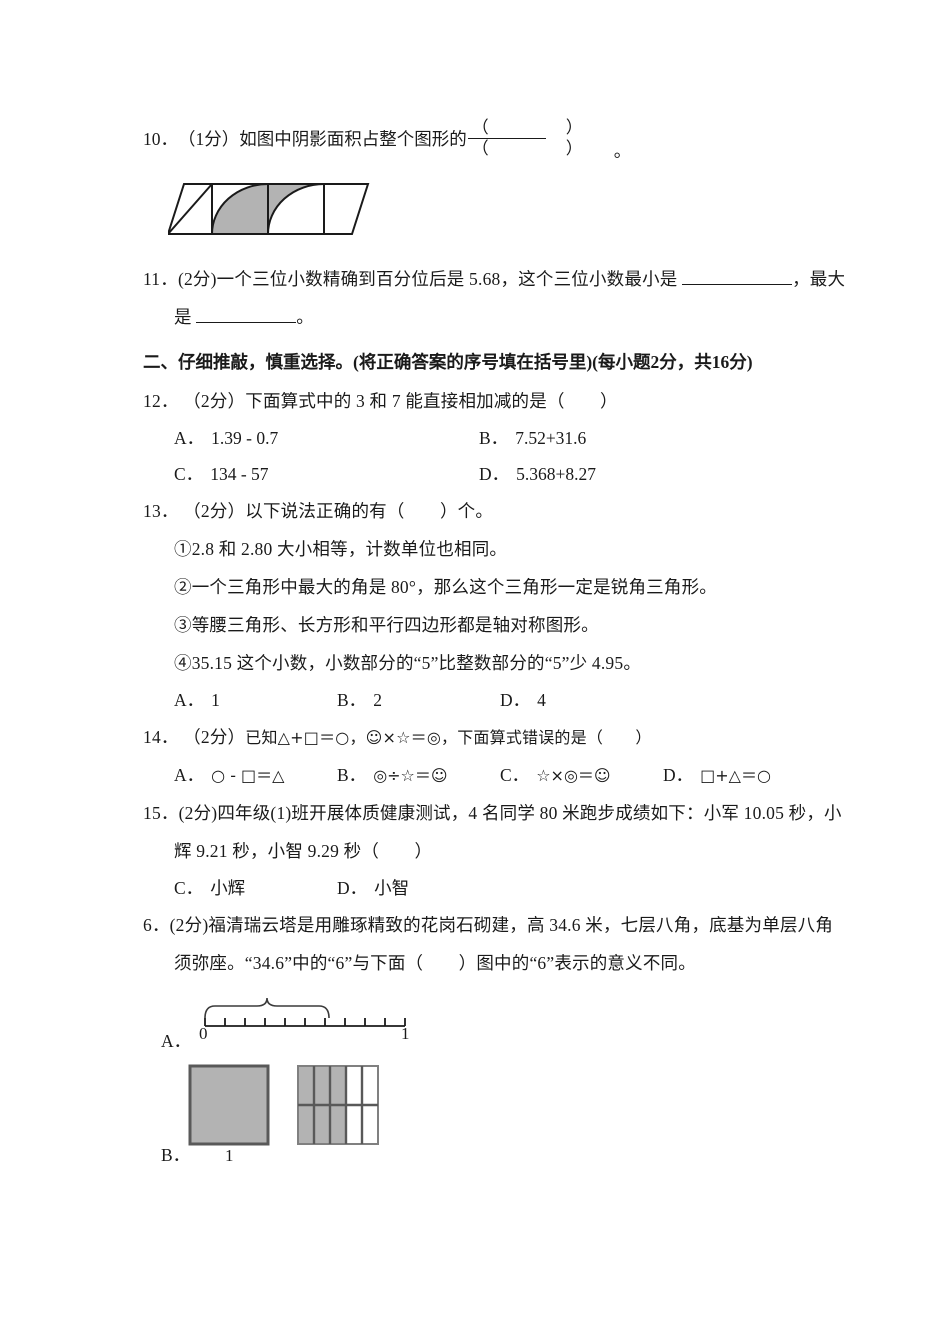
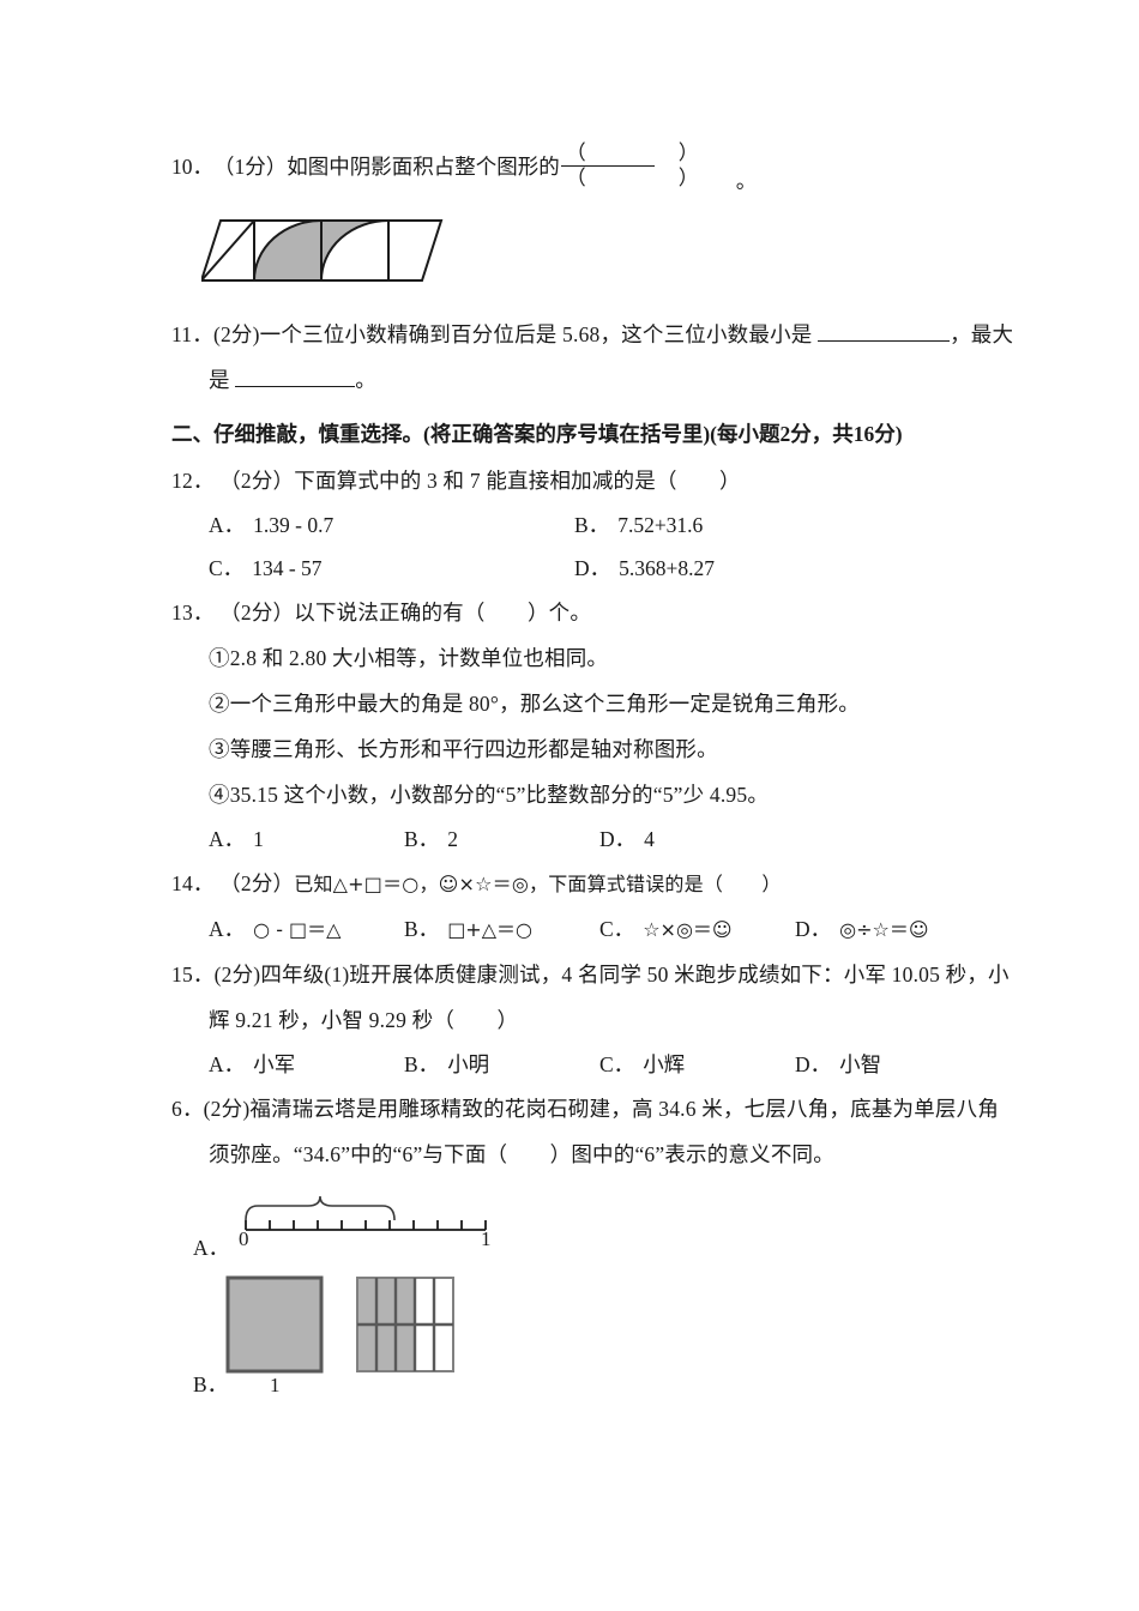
  10．
  （1分）
  如图中阴影面积占整个图形的
  （ ）
  （ ）
  。
  11．(2分)一个三位小数精确到百分位后是 5.68，这个三位小数最小是 ，最大
  是 。
  二、仔细推敲，慎重选择。(将正确答案的序号填在括号里)(每小题2分，共16分)
  12． （2分）下面算式中的 3 和 7 能直接相加减的是（ ）
  A． 1.39 - 0.7
  B． 7.52+31.6
  C． 134 - 57
  D． 5.368+8.27
  13． （2分）以下说法正确的有（ ）个。
  ①2.8 和 2.80 大小相等，计数单位也相同。
  ②一个三角形中最大的角是 80°，那么这个三角形一定是锐角三角形。
  ③等腰三角形、长方形和平行四边形都是轴对称图形。
  ④35.15 这个小数，小数部分的“5”比整数部分的“5”少 4.95。
  A． 1
  B． 2
  D． 4
  14． （2分）已知△+□＝○，☺×☆＝◎，下面算式错误的是（ ）
  A． ○ - □＝△
- B． ◎÷☆＝☺
+ B． □+△＝○
  C． ☆×◎＝☺
- D． □+△＝○
+ D． ◎÷☆＝☺
- 15．(2分)四年级(1)班开展体质健康测试，4 名同学 80 米跑步成绩如下：小军 10.05 秒，小
+ 15．(2分)四年级(1)班开展体质健康测试，4 名同学 50 米跑步成绩如下：小军 10.05 秒，小
  辉 9.21 秒，小智 9.29 秒（ ）
+ A． 小军
+ B． 小明
  C． 小辉
  D． 小智
  6．(2分)福清瑞云塔是用雕琢精致的花岗石砌建，高 34.6 米，七层八角，底基为单层八角
  须弥座。“34.6”中的“6”与下面（ ）图中的“6”表示的意义不同。
  A．
  0
  1
  B．
  1
